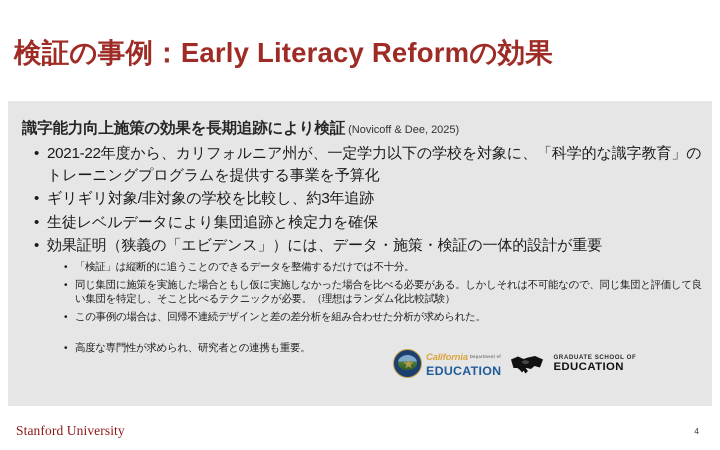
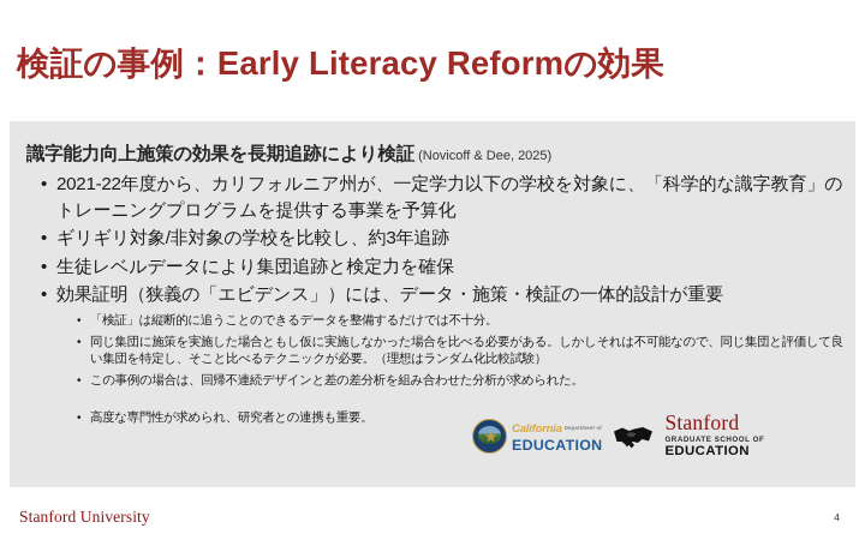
  検証の事例：Early Literacy Reformの効果
  識字能力向上施策の効果を長期追跡により検証 (Novicoff & Dee, 2025)
  •
  2021-22年度から、カリフォルニア州が、一定学力以下の学校を対象に、「科学的な識字教育」のトレーニングプログラムを提供する事業を予算化
  •
  ギリギリ対象/非対象の学校を比較し、約3年追跡
  •
  生徒レベルデータにより集団追跡と検定力を確保
  •
  効果証明（狭義の「エビデンス」）には、データ・施策・検証の一体的設計が重要
  •
  「検証」は縦断的に追うことのできるデータを整備するだけでは不十分。
  •
  同じ集団に施策を実施した場合ともし仮に実施しなかった場合を比べる必要がある。しかしそれは不可能なので、同じ集団と評価して良い集団を特定し、そこと比べるテクニックが必要。（理想はランダム化比較試験）
  •
  この事例の場合は、回帰不連続デザインと差の差分析を組み合わせた分析が求められた。
  •
  高度な専門性が求められ、研究者との連携も重要。
  EDUCATION
+ Stanford
  EDUCATION
  Stanford University
  4
